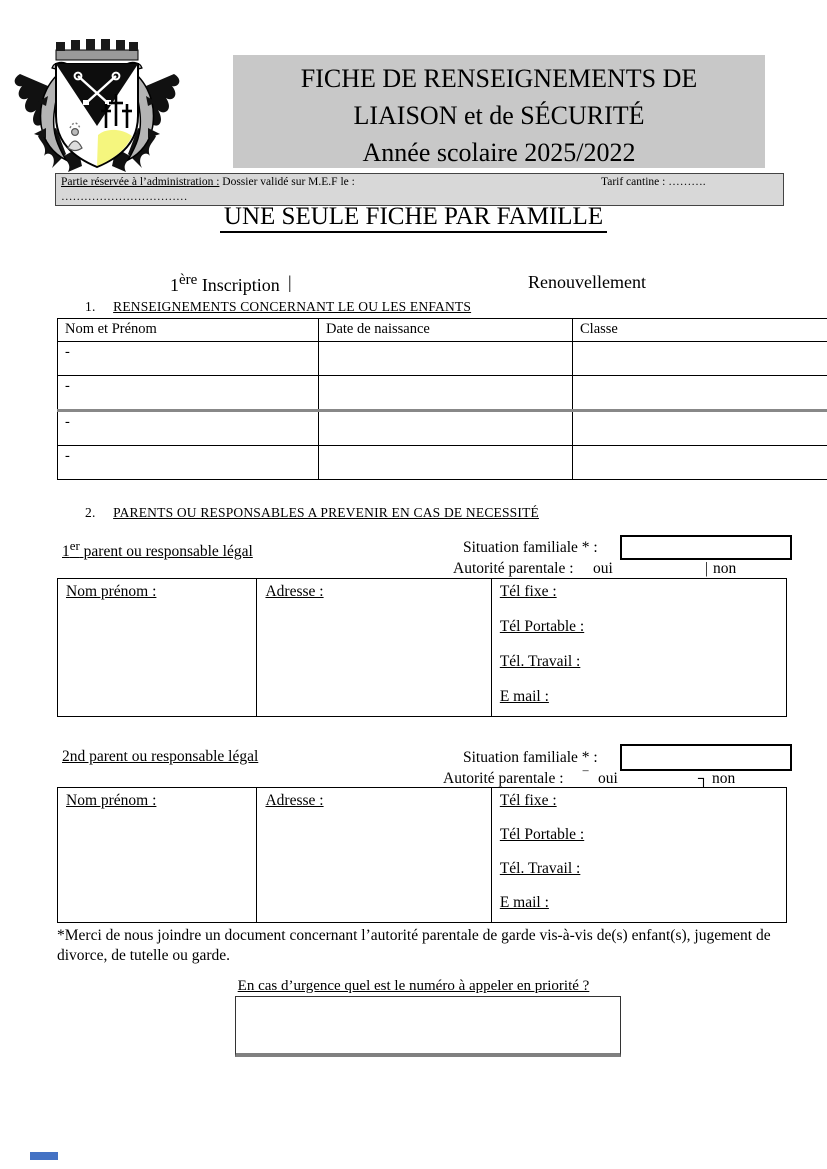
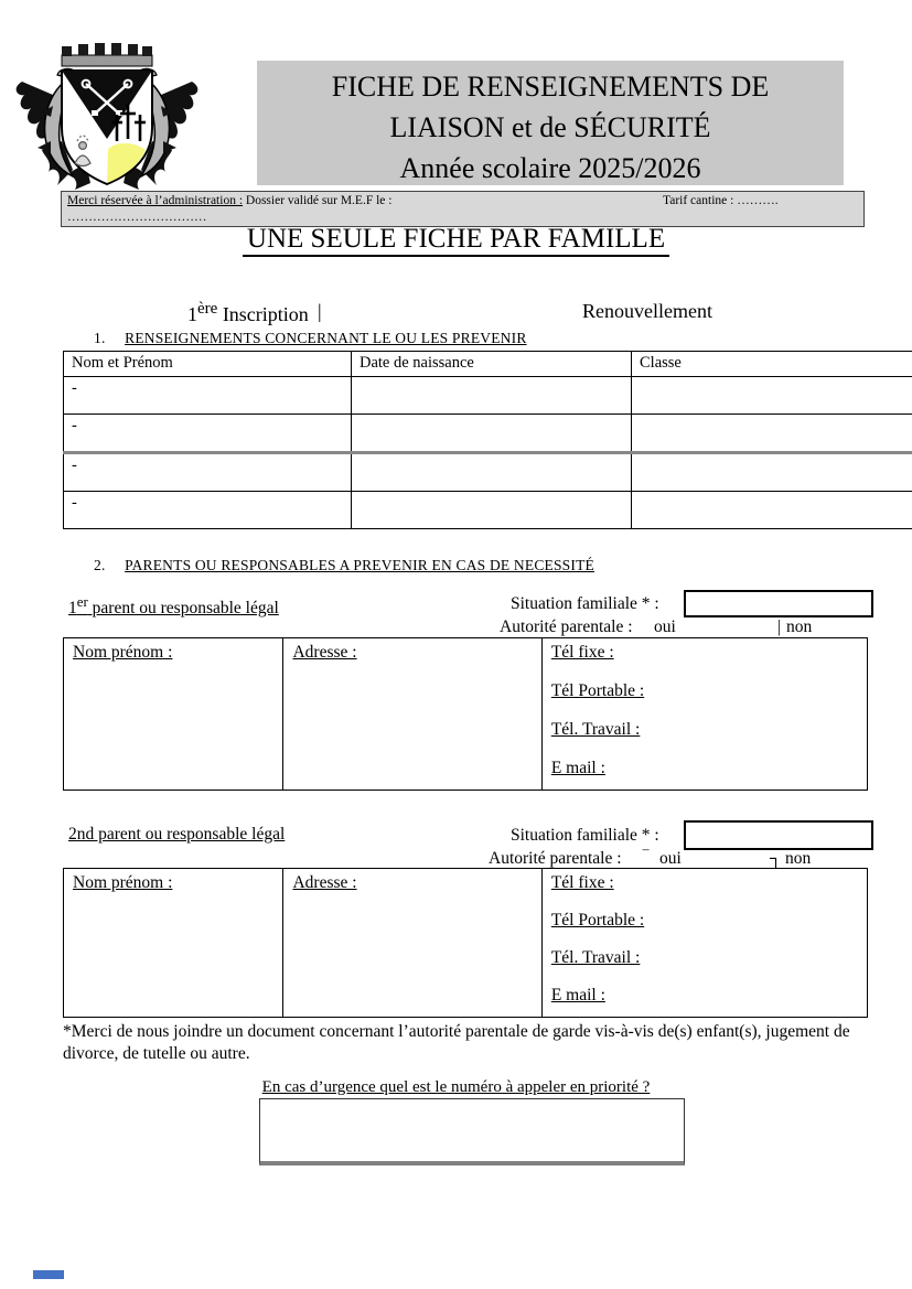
  FICHE DE RENSEIGNEMENTS DE
  LIAISON et de SÉCURITÉ
- Année scolaire 2025/2022
+ Année scolaire 2025/2026
- Partie réservée à l’administration : Dossier validé sur M.E.F le :
+ Merci réservée à l’administration : Dossier validé sur M.E.F le :
  Tarif cantine : ……….
  ……………………………
  UNE SEULE FICHE PAR FAMILLE
  1ère Inscription
  |
  Renouvellement
- 1. RENSEIGNEMENTS CONCERNANT LE OU LES ENFANTS
+ 1. RENSEIGNEMENTS CONCERNANT LE OU LES PREVENIR
  Nom et Prénom	Date de naissance	Classe
  -
  -
  -
  -
  2. PARENTS OU RESPONSABLES A PREVENIR EN CAS DE NECESSITÉ
  1er parent ou responsable légal
  Situation familiale * :
  Autorité parentale :
  oui
  |
  non
  Nom prénom :
  Adresse :
  Tél fixe :
  Tél Portable :
  Tél. Travail :
  E mail :
  2nd parent ou responsable légal
  Situation familiale * :
  Autorité parentale :
  ‾
  oui
  ┐
  non
  Nom prénom :
  Adresse :
  Tél fixe :
  Tél Portable :
  Tél. Travail :
  E mail :
- *Merci de nous joindre un document concernant l’autorité parentale de garde vis-à-vis de(s) enfant(s), jugement de divorce, de tutelle ou garde.
+ *Merci de nous joindre un document concernant l’autorité parentale de garde vis-à-vis de(s) enfant(s), jugement de divorce, de tutelle ou autre.
  En cas d’urgence quel est le numéro à appeler en priorité ?
